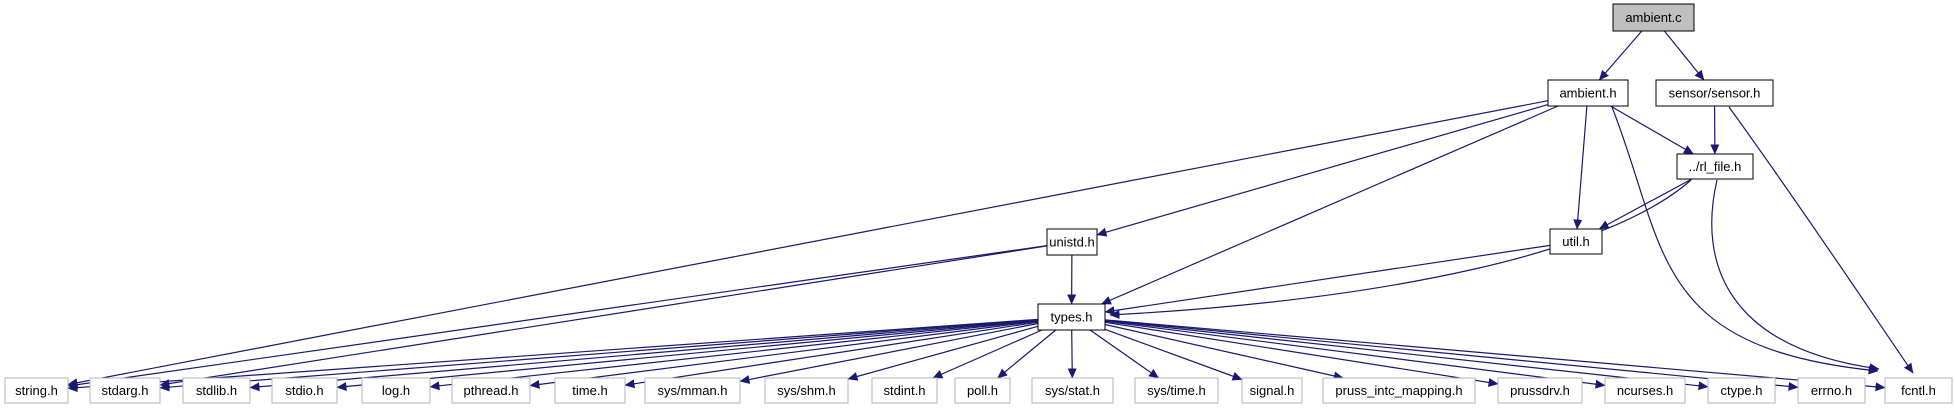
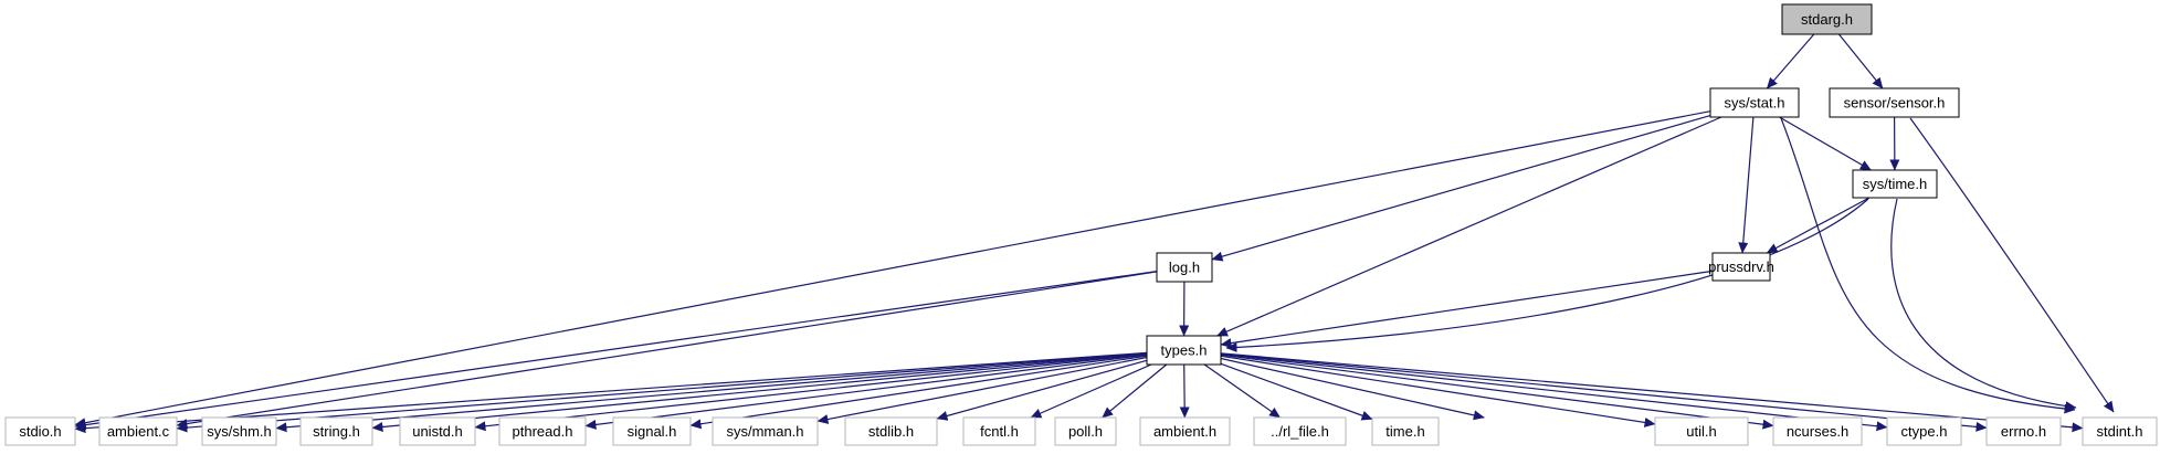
- ambient.c
+ stdarg.h
- ambient.h
+ sys/stat.h
  sensor/sensor.h
- ../rl_file.h
+ sys/time.h
- util.h
+ prussdrv.h
- unistd.h
+ log.h
  types.h
- string.h
+ stdio.h
- stdarg.h
+ ambient.c
- stdlib.h
+ sys/shm.h
- stdio.h
+ string.h
- log.h
+ unistd.h
  pthread.h
- time.h
+ signal.h
  sys/mman.h
- sys/shm.h
+ stdlib.h
- stdint.h
+ fcntl.h
  poll.h
- sys/stat.h
+ ambient.h
- sys/time.h
+ ../rl_file.h
- signal.h
+ time.h
- pruss_intc_mapping.h
- prussdrv.h
+ util.h
  ncurses.h
  ctype.h
  errno.h
- fcntl.h
+ stdint.h
